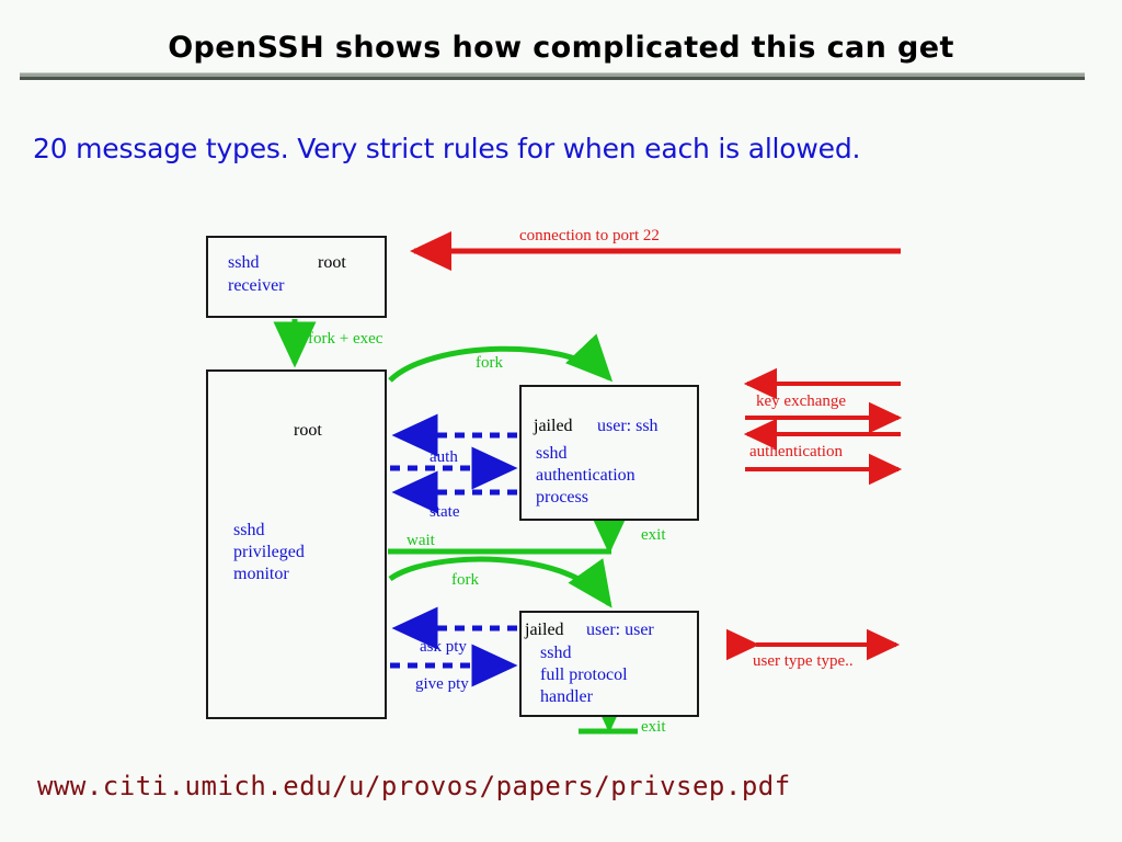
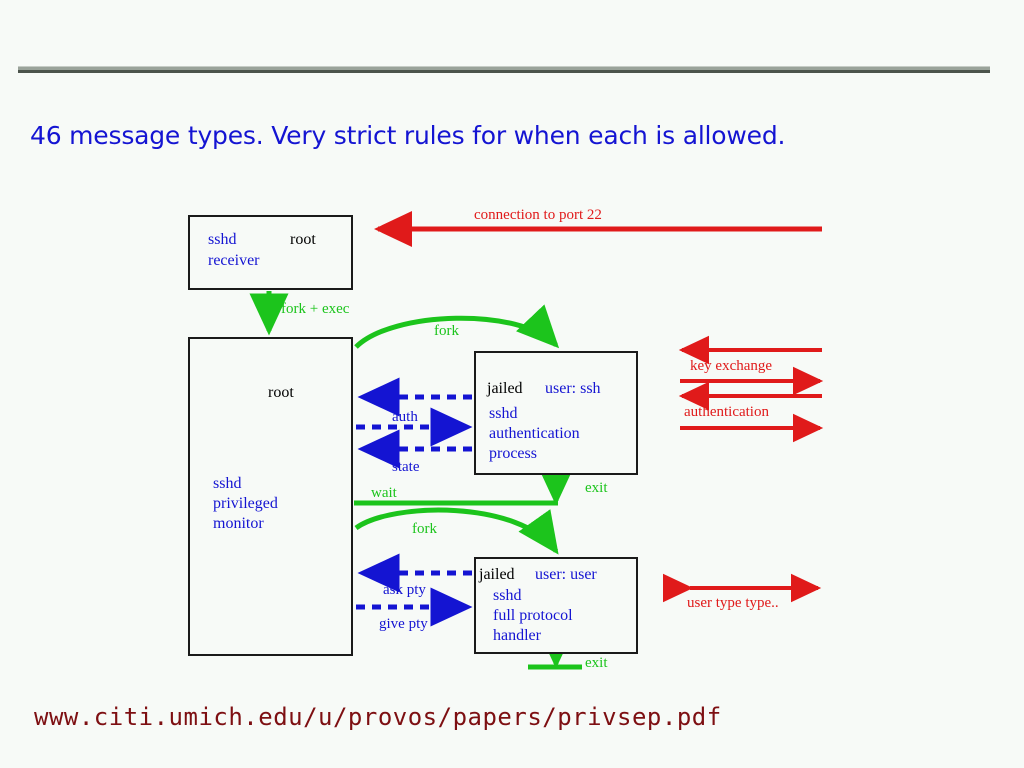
- OpenSSH shows how complicated this can get
- 20 message types. Very strict rules for when each is allowed.
+ 46 message types. Very strict rules for when each is allowed.
  sshd
  root
  receiver
  root
  sshd
  privileged
  monitor
  jailed
  user: ssh
  sshd
  authentication
  process
  jailed
  user: user
  sshd
  full protocol
  handler
  fork + exec
  fork
  fork
  wait
  exit
  exit
  auth
  state
  ask pty
  give pty
  connection to port 22
  key exchange
  authentication
  user type type..
  www.citi.umich.edu/u/provos/papers/privsep.pdf
